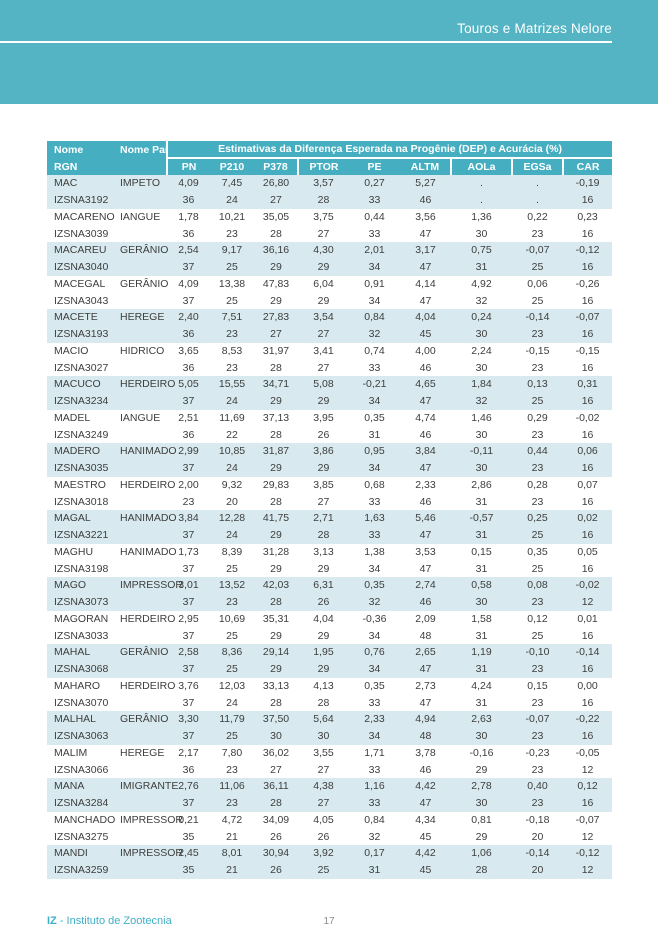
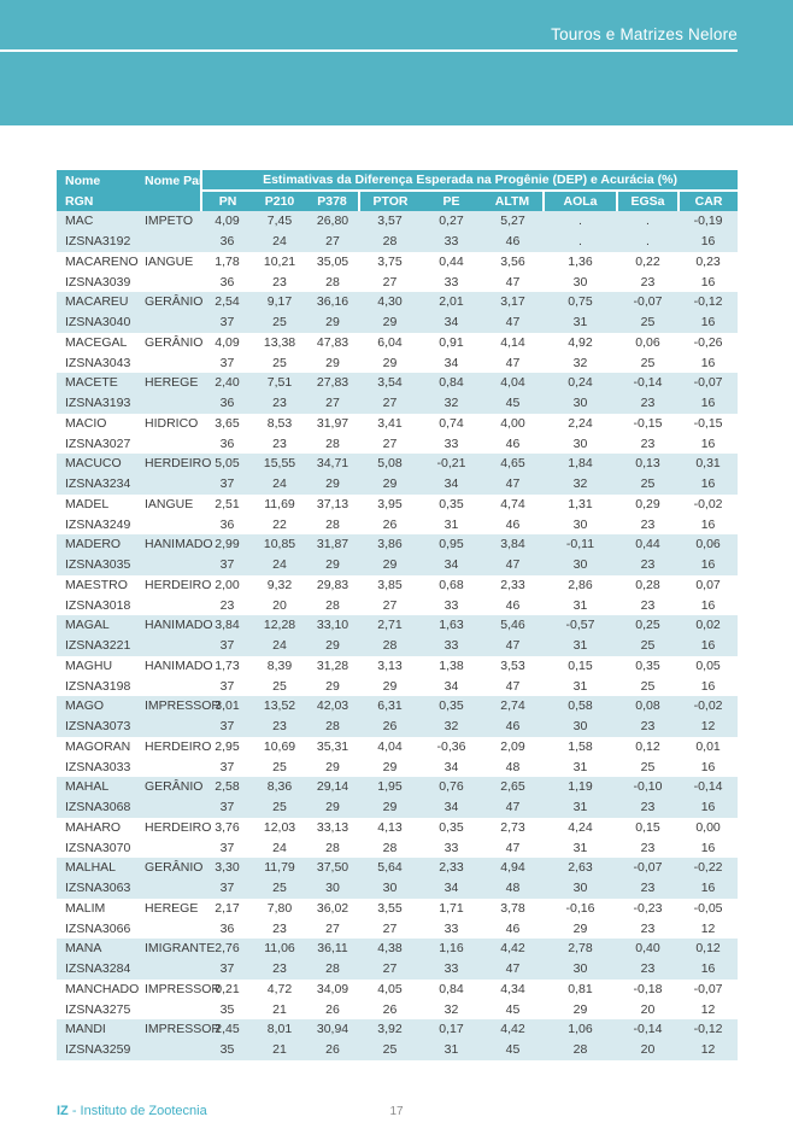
  Touros e Matrizes Nelore
  Nome	Nome Pai	Estimativas da Diferença Esperada na Progênie (DEP) e Acurácia (%)
  RGN		PN	P210	P378	PTOR	PE	ALTM	AOLa	EGSa	CAR
  MAC	IMPETO	4,09	7,45	26,80	3,57	0,27	5,27	.	.	-0,19
  IZSNA3192		36	24	27	28	33	46	.	.	16
  MACARENO	IANGUE	1,78	10,21	35,05	3,75	0,44	3,56	1,36	0,22	0,23
  IZSNA3039		36	23	28	27	33	47	30	23	16
  MACAREU	GERÂNIO	2,54	9,17	36,16	4,30	2,01	3,17	0,75	-0,07	-0,12
  IZSNA3040		37	25	29	29	34	47	31	25	16
  MACEGAL	GERÂNIO	4,09	13,38	47,83	6,04	0,91	4,14	4,92	0,06	-0,26
  IZSNA3043		37	25	29	29	34	47	32	25	16
  MACETE	HEREGE	2,40	7,51	27,83	3,54	0,84	4,04	0,24	-0,14	-0,07
  IZSNA3193		36	23	27	27	32	45	30	23	16
  MACIO	HIDRICO	3,65	8,53	31,97	3,41	0,74	4,00	2,24	-0,15	-0,15
  IZSNA3027		36	23	28	27	33	46	30	23	16
  MACUCO	HERDEIRO	5,05	15,55	34,71	5,08	-0,21	4,65	1,84	0,13	0,31
  IZSNA3234		37	24	29	29	34	47	32	25	16
- MADEL	IANGUE	2,51	11,69	37,13	3,95	0,35	4,74	1,46	0,29	-0,02
+ MADEL	IANGUE	2,51	11,69	37,13	3,95	0,35	4,74	1,31	0,29	-0,02
  IZSNA3249		36	22	28	26	31	46	30	23	16
  MADERO	HANIMADO	2,99	10,85	31,87	3,86	0,95	3,84	-0,11	0,44	0,06
  IZSNA3035		37	24	29	29	34	47	30	23	16
  MAESTRO	HERDEIRO	2,00	9,32	29,83	3,85	0,68	2,33	2,86	0,28	0,07
  IZSNA3018		23	20	28	27	33	46	31	23	16
- MAGAL	HANIMADO	3,84	12,28	41,75	2,71	1,63	5,46	-0,57	0,25	0,02
+ MAGAL	HANIMADO	3,84	12,28	33,10	2,71	1,63	5,46	-0,57	0,25	0,02
  IZSNA3221		37	24	29	28	33	47	31	25	16
  MAGHU	HANIMADO	1,73	8,39	31,28	3,13	1,38	3,53	0,15	0,35	0,05
  IZSNA3198		37	25	29	29	34	47	31	25	16
  MAGO	IMPRESSO	3,01	13,52	42,03	6,31	0,35	2,74	0,58	0,08	-0,02
  IZSNA3073		37	23	28	26	32	46	30	23	12
  MAGORAN	HERDEIRO	2,95	10,69	35,31	4,04	-0,36	2,09	1,58	0,12	0,01
  IZSNA3033		37	25	29	29	34	48	31	25	16
  MAHAL	GERÂNIO	2,58	8,36	29,14	1,95	0,76	2,65	1,19	-0,10	-0,14
  IZSNA3068		37	25	29	29	34	47	31	23	16
  MAHARO	HERDEIRO	3,76	12,03	33,13	4,13	0,35	2,73	4,24	0,15	0,00
  IZSNA3070		37	24	28	28	33	47	31	23	16
  MALHAL	GERÂNIO	3,30	11,79	37,50	5,64	2,33	4,94	2,63	-0,07	-0,22
  IZSNA3063		37	25	30	30	34	48	30	23	16
  MALIM	HEREGE	2,17	7,80	36,02	3,55	1,71	3,78	-0,16	-0,23	-0,05
  IZSNA3066		36	23	27	27	33	46	29	23	12
  MANA	IMIGRANTE	2,76	11,06	36,11	4,38	1,16	4,42	2,78	0,40	0,12
  IZSNA3284		37	23	28	27	33	47	30	23	16
  MANCHADO	IMPRESSO	0,21	4,72	34,09	4,05	0,84	4,34	0,81	-0,18	-0,07
  IZSNA3275		35	21	26	26	32	45	29	20	12
  MANDI	IMPRESSO	2,45	8,01	30,94	3,92	0,17	4,42	1,06	-0,14	-0,12
  IZSNA3259		35	21	26	25	31	45	28	20	12
  IZ - Instituto de Zootecnia
  17
